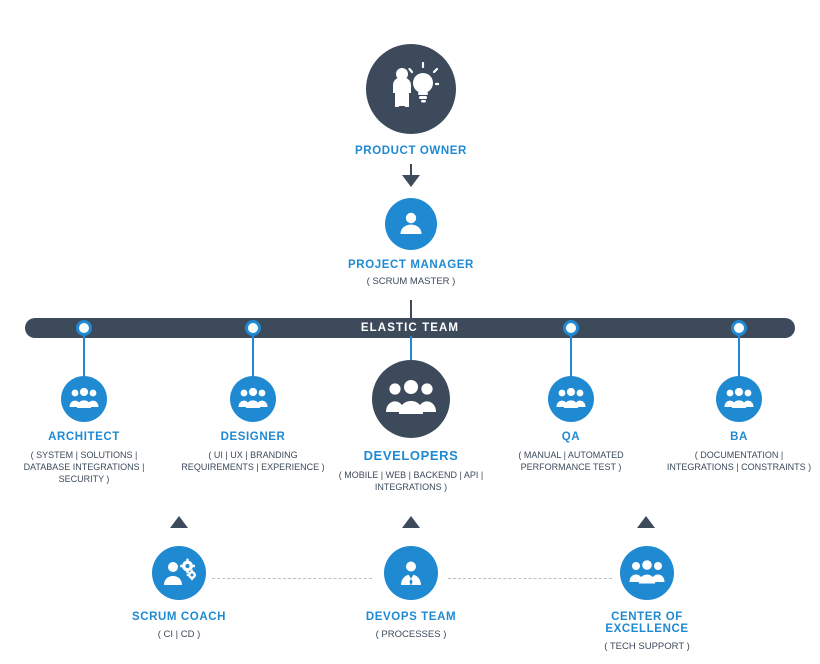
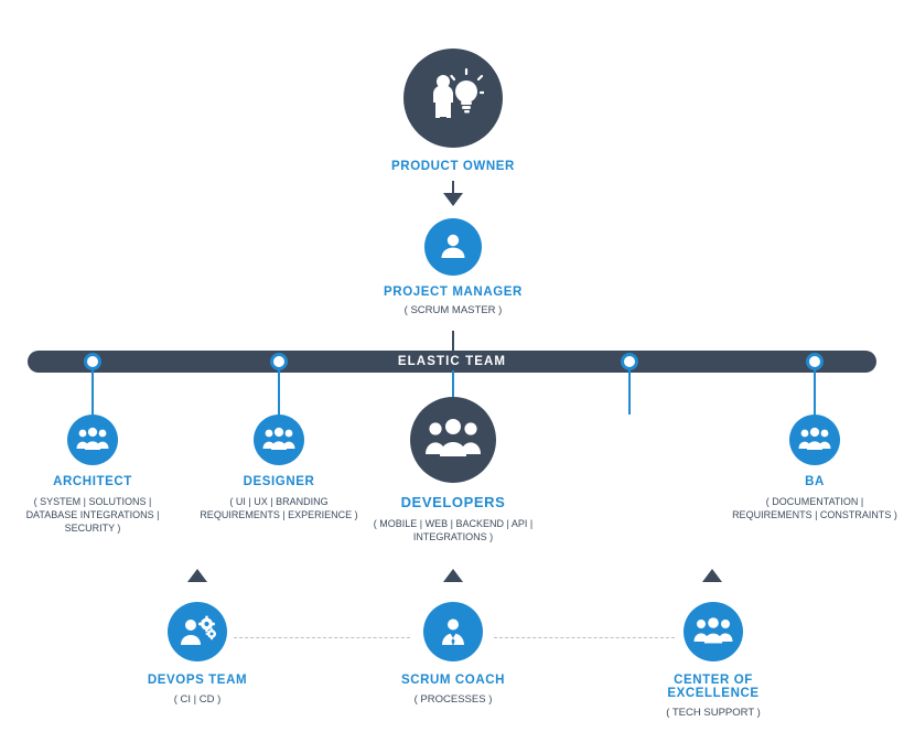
  PRODUCT OWNER
  PROJECT MANAGER
  ( SCRUM MASTER )
  ELASTIC TEAM
  ARCHITECT
  ( SYSTEM | SOLUTIONS | DATABASE INTEGRATIONS | SECURITY )
  DESIGNER
  ( UI | UX | BRANDING REQUIREMENTS | EXPERIENCE )
  DEVELOPERS
  ( MOBILE | WEB | BACKEND | API | INTEGRATIONS )
- QA
- ( MANUAL | AUTOMATED PERFORMANCE TEST )
  BA
- ( DOCUMENTATION | INTEGRATIONS | CONSTRAINTS )
+ ( DOCUMENTATION | REQUIREMENTS | CONSTRAINTS )
- SCRUM COACH
+ DEVOPS TEAM
  ( CI | CD )
- DEVOPS TEAM
+ SCRUM COACH
  ( PROCESSES )
  CENTER OF EXCELLENCE
  ( TECH SUPPORT )
